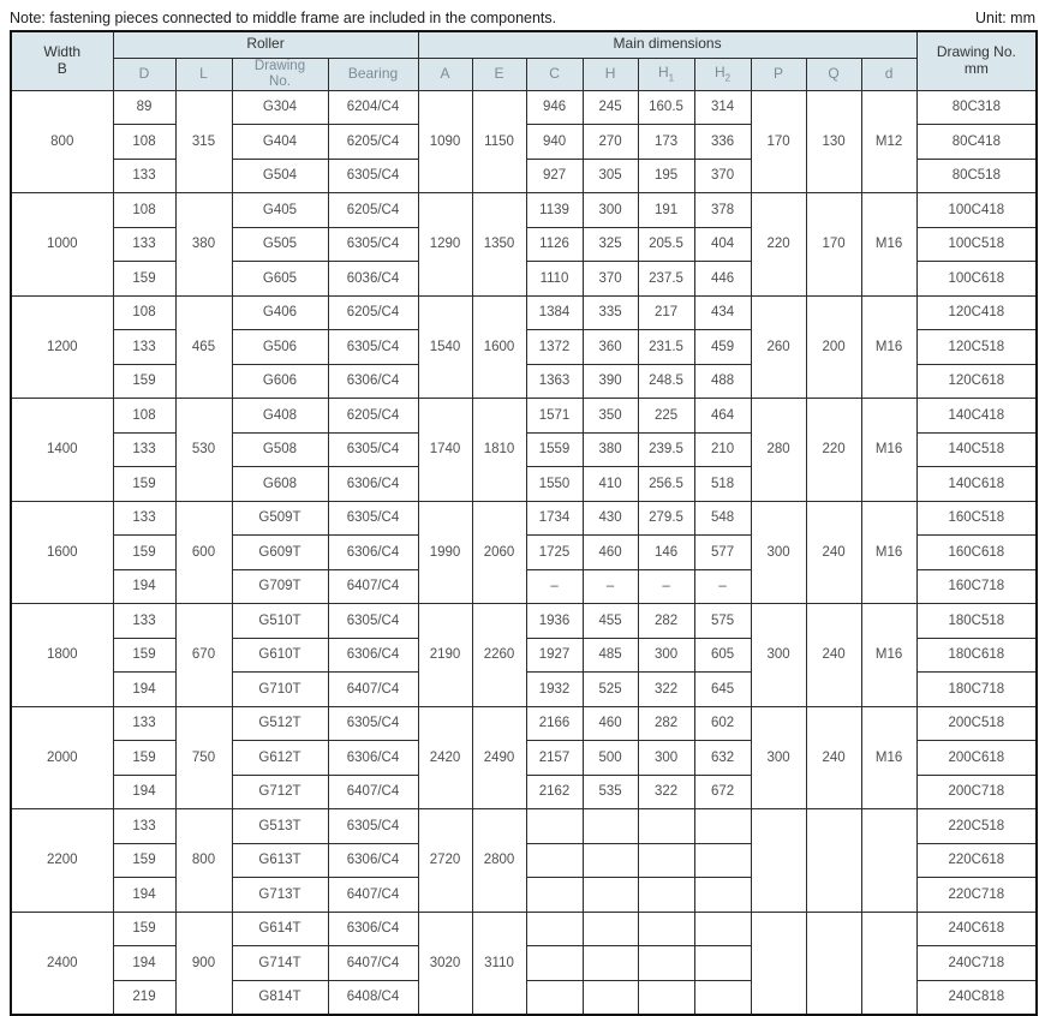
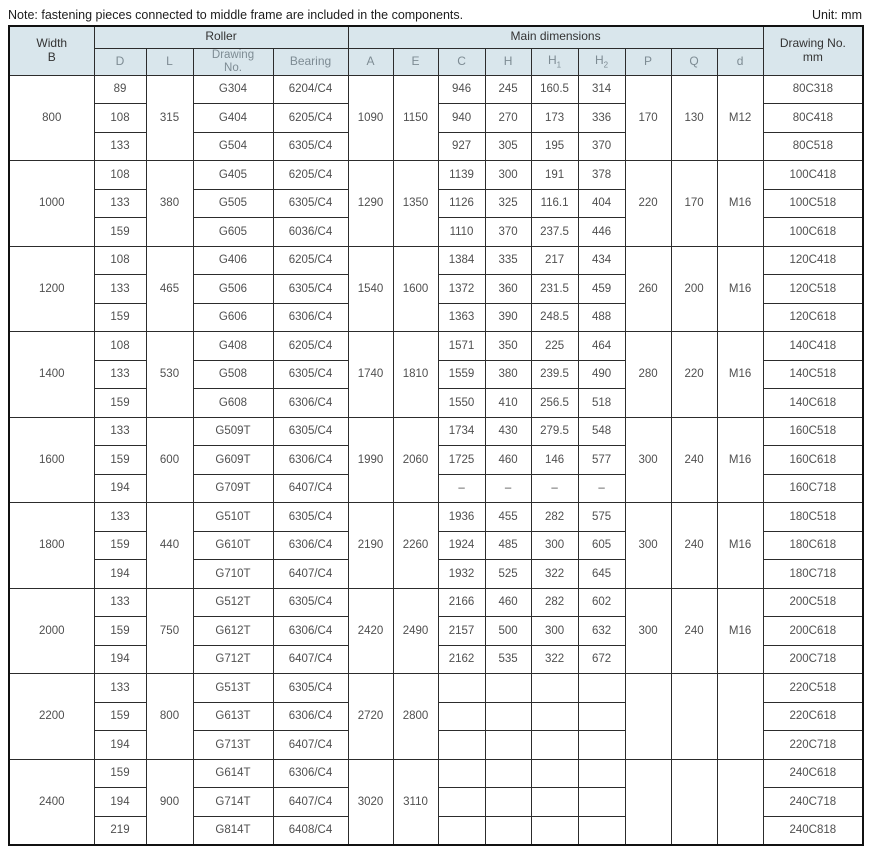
  Note: fastening pieces connected to middle frame are included in the components.
  Unit: mm
  Width B	Roller	Main dimensions	Drawing No. mm
  D	L	Drawing No.	Bearing	A	E	C	H	H1	H2	P	Q	d
  800	89	315	G304	6204/C4	1090	1150	946	245	160.5	314	170	130	M12	80C318
  108	G404	6205/C4	940	270	173	336	80C418
  133	G504	6305/C4	927	305	195	370	80C518
  1000	108	380	G405	6205/C4	1290	1350	1139	300	191	378	220	170	M16	100C418
- 133	G505	6305/C4	1126	325	205.5	404	100C518
+ 133	G505	6305/C4	1126	325	116.1	404	100C518
  159	G605	6036/C4	1110	370	237.5	446	100C618
  1200	108	465	G406	6205/C4	1540	1600	1384	335	217	434	260	200	M16	120C418
  133	G506	6305/C4	1372	360	231.5	459	120C518
  159	G606	6306/C4	1363	390	248.5	488	120C618
  1400	108	530	G408	6205/C4	1740	1810	1571	350	225	464	280	220	M16	140C418
- 133	G508	6305/C4	1559	380	239.5	210	140C518
+ 133	G508	6305/C4	1559	380	239.5	490	140C518
  159	G608	6306/C4	1550	410	256.5	518	140C618
  1600	133	600	G509T	6305/C4	1990	2060	1734	430	279.5	548	300	240	M16	160C518
  159	G609T	6306/C4	1725	460	146	577	160C618
  194	G709T	6407/C4	–	–	–	–	160C718
- 1800	133	670	G510T	6305/C4	2190	2260	1936	455	282	575	300	240	M16	180C518
+ 1800	133	440	G510T	6305/C4	2190	2260	1936	455	282	575	300	240	M16	180C518
- 159	G610T	6306/C4	1927	485	300	605	180C618
+ 159	G610T	6306/C4	1924	485	300	605	180C618
  194	G710T	6407/C4	1932	525	322	645	180C718
  2000	133	750	G512T	6305/C4	2420	2490	2166	460	282	602	300	240	M16	200C518
  159	G612T	6306/C4	2157	500	300	632	200C618
  194	G712T	6407/C4	2162	535	322	672	200C718
  2200	133	800	G513T	6305/C4	2720	2800								220C518
  159	G613T	6306/C4					220C618
  194	G713T	6407/C4					220C718
  2400	159	900	G614T	6306/C4	3020	3110								240C618
  194	G714T	6407/C4					240C718
  219	G814T	6408/C4					240C818
